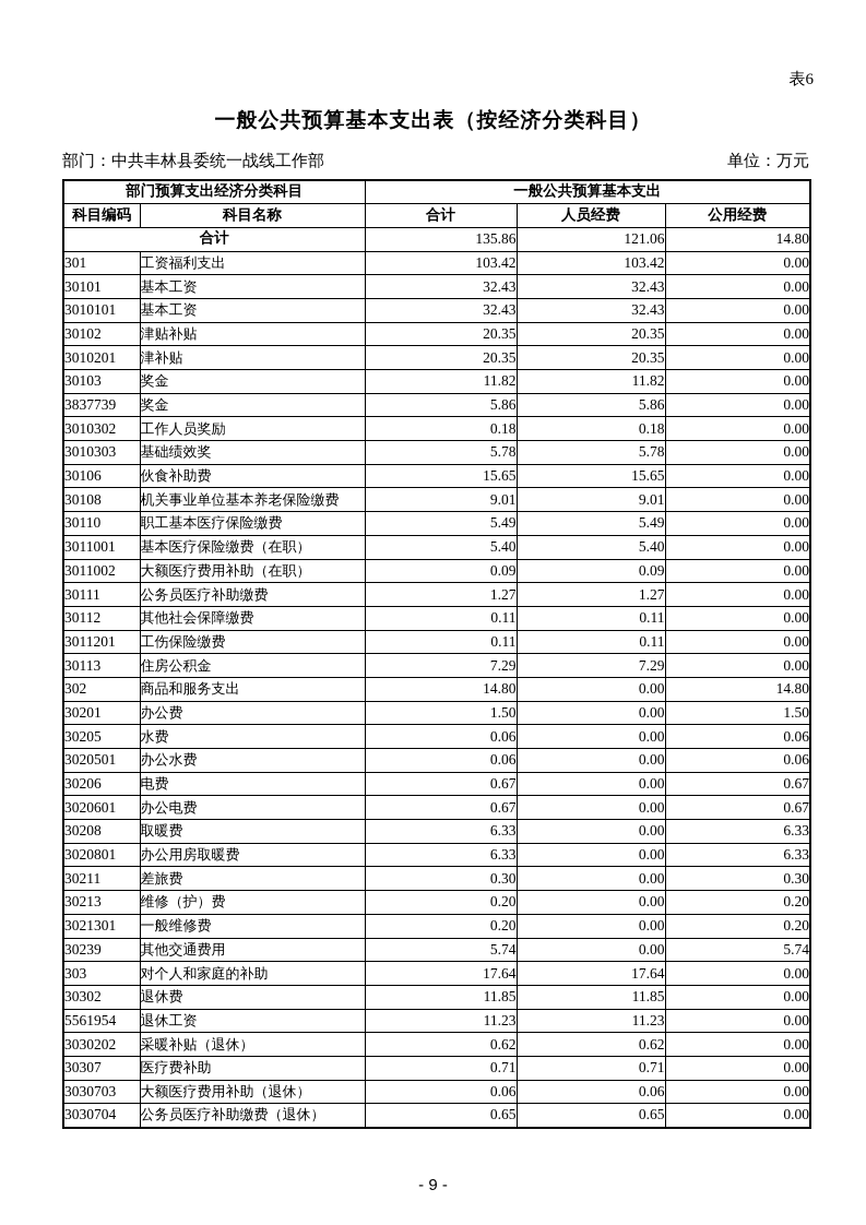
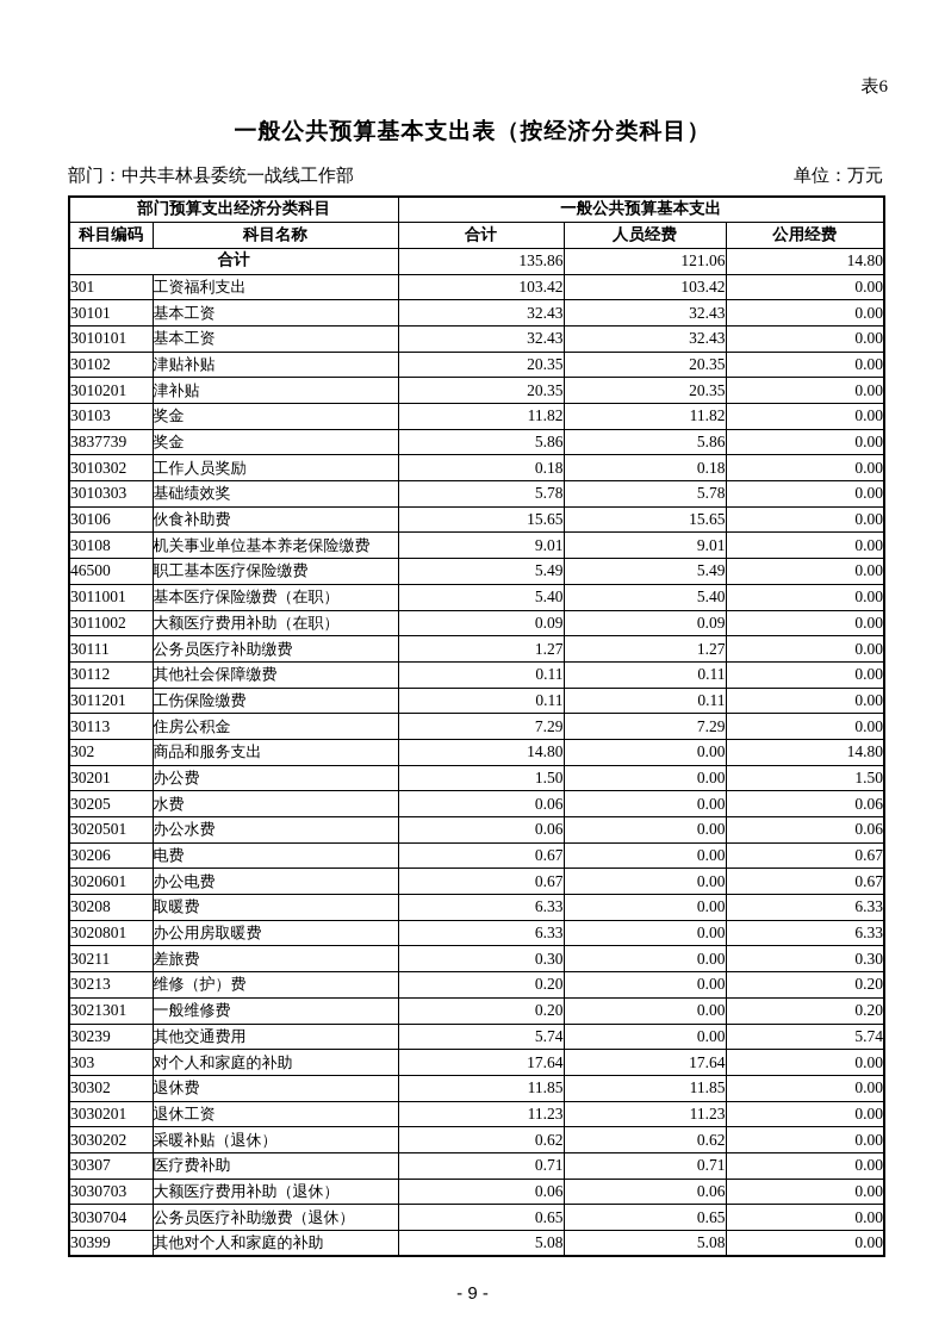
  表6
  一般公共预算基本支出表（按经济分类科目）
  部门：中共丰林县委统一战线工作部
  单位：万元
  部门预算支出经济分类科目	一般公共预算基本支出
  科目编码	科目名称	合计	人员经费	公用经费
  合计	135.86	121.06	14.80
  301	工资福利支出	103.42	103.42	0.00
  30101	基本工资	32.43	32.43	0.00
  3010101	基本工资	32.43	32.43	0.00
  30102	津贴补贴	20.35	20.35	0.00
  3010201	津补贴	20.35	20.35	0.00
  30103	奖金	11.82	11.82	0.00
  3837739	奖金	5.86	5.86	0.00
  3010302	工作人员奖励	0.18	0.18	0.00
  3010303	基础绩效奖	5.78	5.78	0.00
  30106	伙食补助费	15.65	15.65	0.00
  30108	机关事业单位基本养老保险缴费	9.01	9.01	0.00
- 30110	职工基本医疗保险缴费	5.49	5.49	0.00
+ 46500	职工基本医疗保险缴费	5.49	5.49	0.00
  3011001	基本医疗保险缴费（在职）	5.40	5.40	0.00
  3011002	大额医疗费用补助（在职）	0.09	0.09	0.00
  30111	公务员医疗补助缴费	1.27	1.27	0.00
  30112	其他社会保障缴费	0.11	0.11	0.00
  3011201	工伤保险缴费	0.11	0.11	0.00
  30113	住房公积金	7.29	7.29	0.00
  302	商品和服务支出	14.80	0.00	14.80
  30201	办公费	1.50	0.00	1.50
  30205	水费	0.06	0.00	0.06
  3020501	办公水费	0.06	0.00	0.06
  30206	电费	0.67	0.00	0.67
  3020601	办公电费	0.67	0.00	0.67
  30208	取暖费	6.33	0.00	6.33
  3020801	办公用房取暖费	6.33	0.00	6.33
  30211	差旅费	0.30	0.00	0.30
  30213	维修（护）费	0.20	0.00	0.20
  3021301	一般维修费	0.20	0.00	0.20
  30239	其他交通费用	5.74	0.00	5.74
  303	对个人和家庭的补助	17.64	17.64	0.00
  30302	退休费	11.85	11.85	0.00
- 5561954	退休工资	11.23	11.23	0.00
+ 3030201	退休工资	11.23	11.23	0.00
  3030202	采暖补贴（退休）	0.62	0.62	0.00
  30307	医疗费补助	0.71	0.71	0.00
  3030703	大额医疗费用补助（退休）	0.06	0.06	0.00
  3030704	公务员医疗补助缴费（退休）	0.65	0.65	0.00
+ 30399	其他对个人和家庭的补助	5.08	5.08	0.00
  - 9 -
